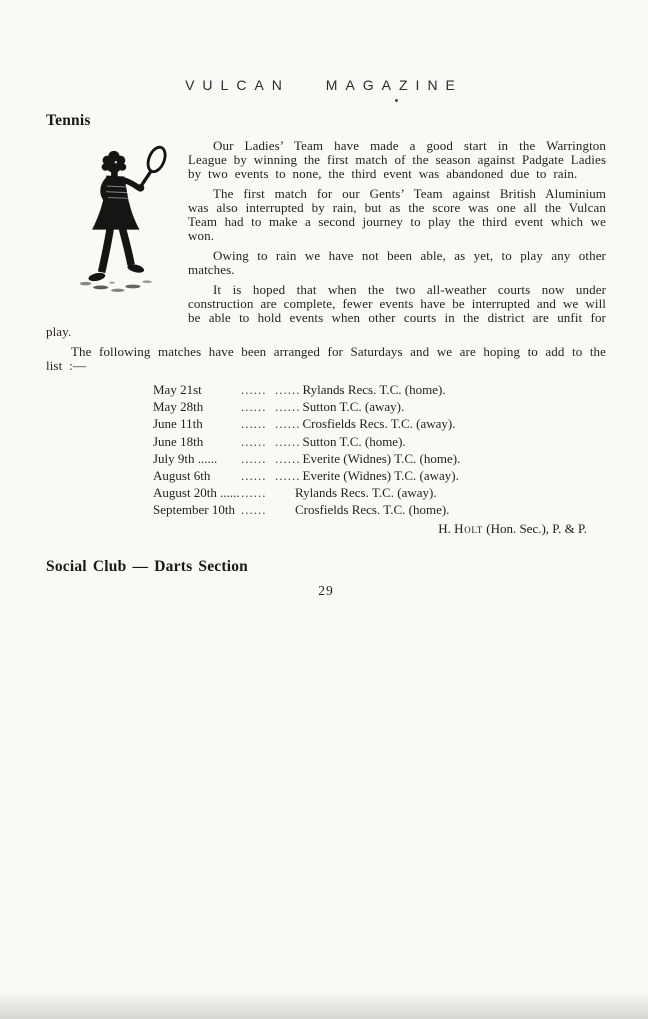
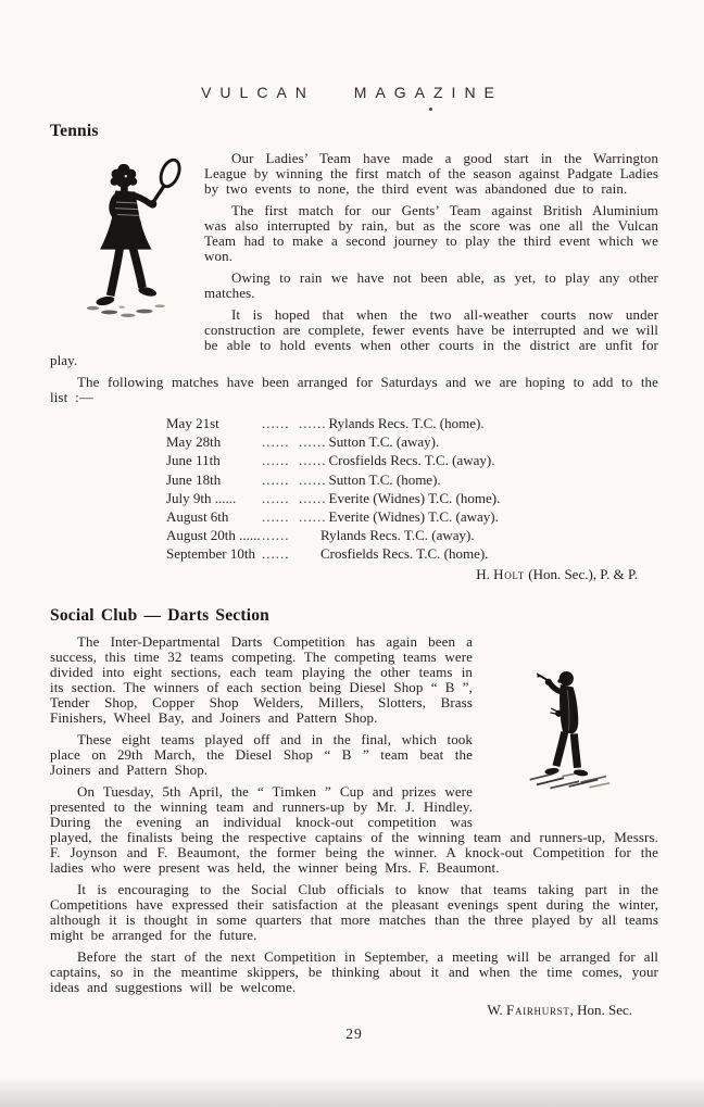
  VULCAN MAGAZINE
  Tennis
  Our Ladies’ Team have made a good start in the Warrington League by winning the first match of the season against Padgate Ladies by two events to none, the third event was abandoned due to rain.
  The first match for our Gents’ Team against British Aluminium was also interrupted by rain, but as the score was one all the Vulcan Team had to make a second journey to play the third event which we won.
  Owing to rain we have not been able, as yet, to play any other matches.
  It is hoped that when the two all-weather courts now under construction are complete, fewer events have be interrupted and we will be able to hold events when other courts in the district are unfit for play.
  The following matches have been arranged for Saturdays and we are hoping to add to the list :—
  May 21st
  ...... ......
  Rylands Recs. T.C. (home).
  May 28th
  ...... ......
  Sutton T.C. (away).
  June 11th
  ...... ......
  Crosfields Recs. T.C. (away).
  June 18th
  ...... ......
  Sutton T.C. (home).
  July 9th ......
  ...... ......
  Everite (Widnes) T.C. (home).
  August 6th
  ...... ......
  Everite (Widnes) T.C. (away).
  August 20th ......
  ......
  Rylands Recs. T.C. (away).
  September 10th
  ......
  Crosfields Recs. T.C. (home).
  H. Holt (Hon. Sec.), P. & P.
  Social Club — Darts Section
+ The Inter-Departmental Darts Competition has again been a success, this time 32 teams competing. The competing teams were divided into eight sections, each team playing the other teams in its section. The winners of each section being Diesel Shop “ B ”, Tender Shop, Copper Shop Welders, Millers, Slotters, Brass Finishers, Wheel Bay, and Joiners and Pattern Shop.
+ These eight teams played off and in the final, which took place on 29th March, the Diesel Shop “ B ” team beat the Joiners and Pattern Shop.
+ On Tuesday, 5th April, the “ Timken ” Cup and prizes were presented to the winning team and runners-up by Mr. J. Hindley. During the evening an individual knock-out competition was played, the finalists being the respective captains of the winning team and runners-up, Messrs. F. Joynson and F. Beaumont, the former being the winner. A knock-out Competition for the ladies who were present was held, the winner being Mrs. F. Beaumont.
+ It is encouraging to the Social Club officials to know that teams taking part in the Competitions have expressed their satisfaction at the pleasant evenings spent during the winter, although it is thought in some quarters that more matches than the three played by all teams might be arranged for the future.
+ Before the start of the next Competition in September, a meeting will be arranged for all captains, so in the meantime skippers, be thinking about it and when the time comes, your ideas and suggestions will be welcome.
+ W. Fairhurst, Hon. Sec.
  29
